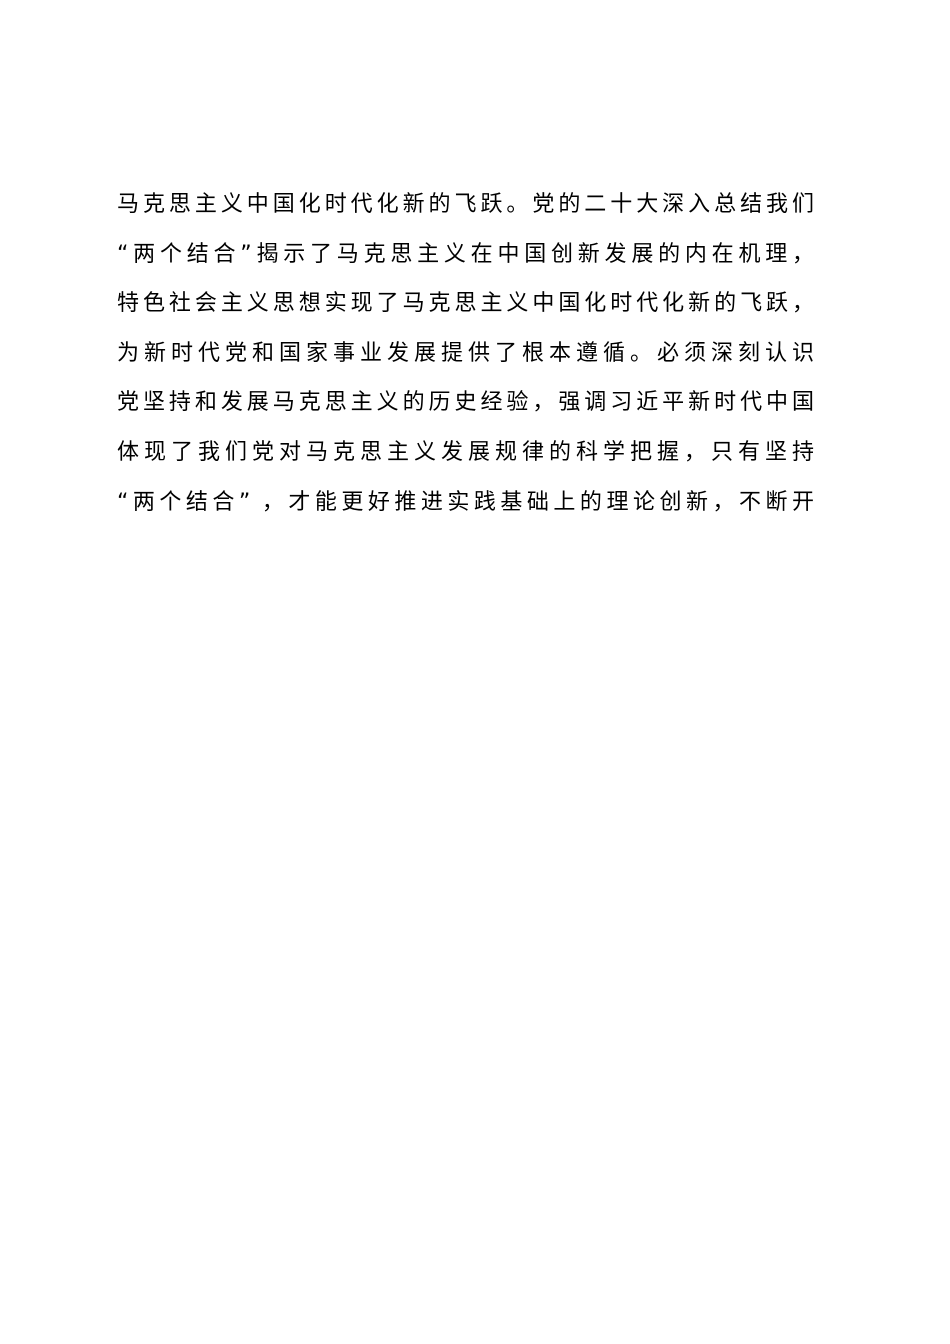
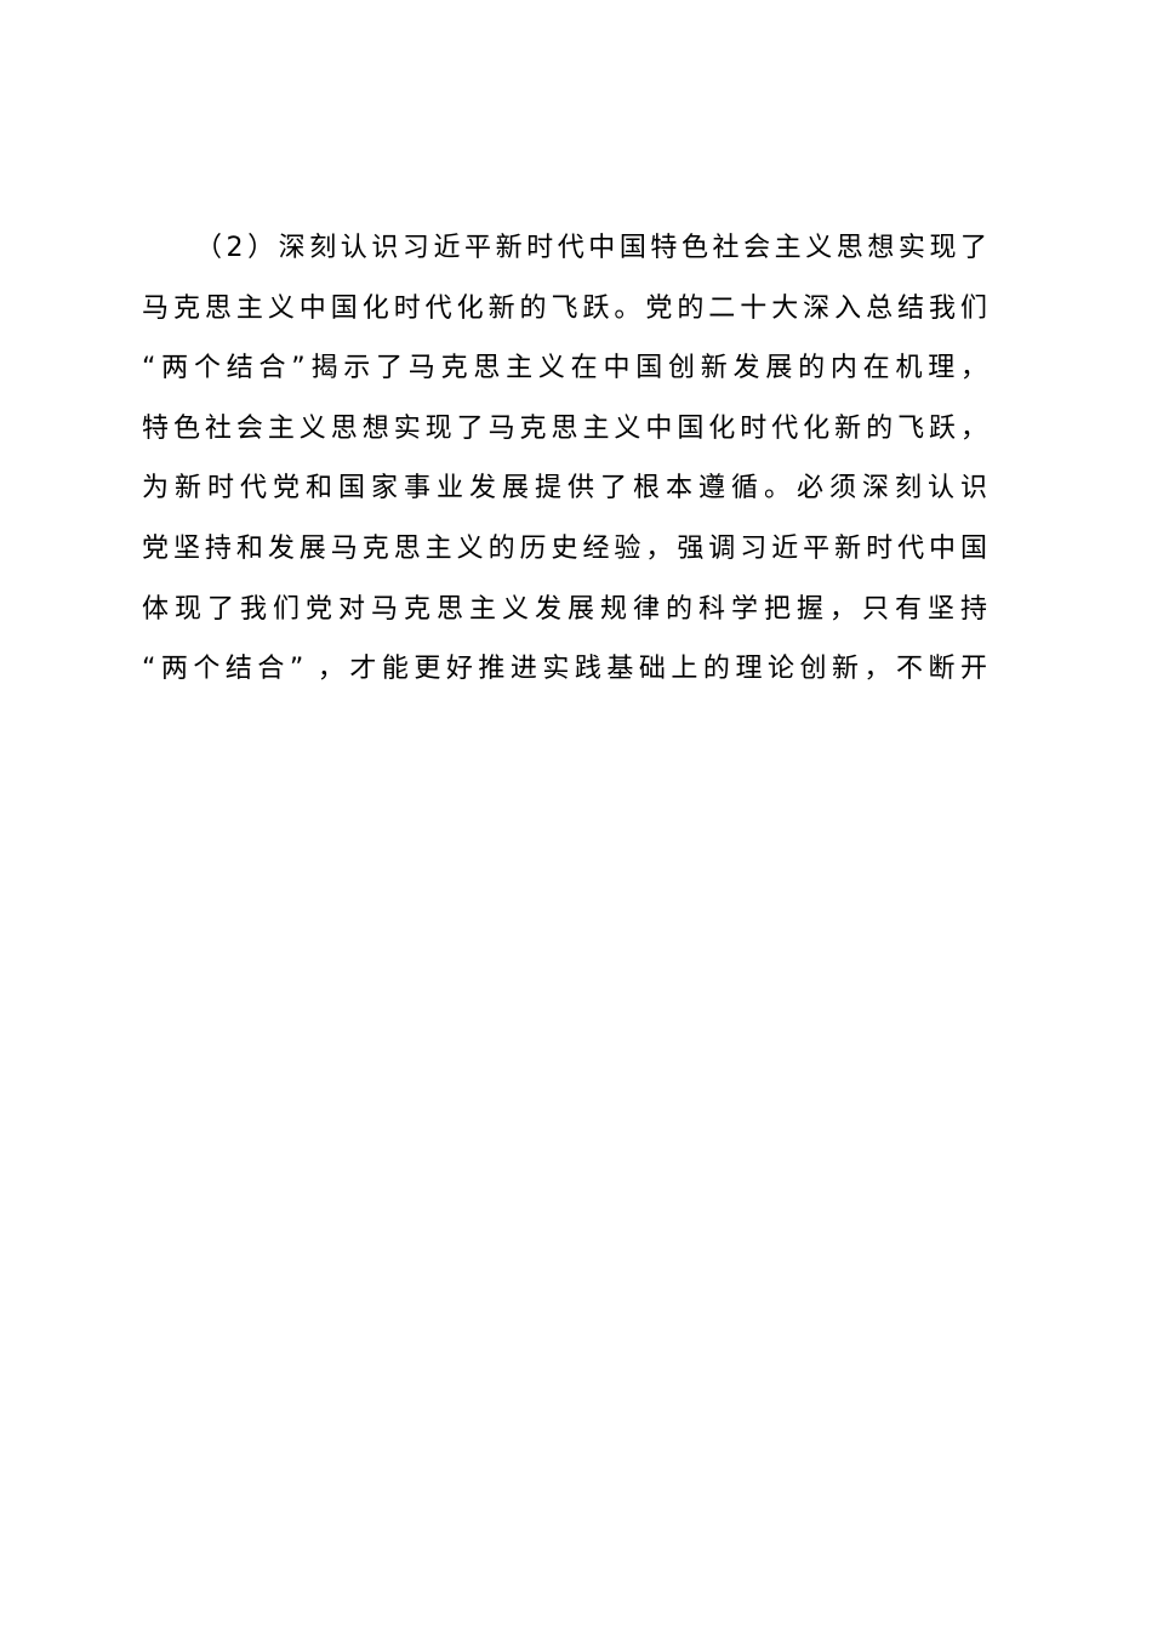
+ （2）深刻认识习近平新时代中国特色社会主义思想实现了
  马克思主义中国化时代化新的飞跃。党的二十大深入总结我们
  “两个结合”揭示了马克思主义在中国创新发展的内在机理，
  特色社会主义思想实现了马克思主义中国化时代化新的飞跃，
  为新时代党和国家事业发展提供了根本遵循。必须深刻认识
  党坚持和发展马克思主义的历史经验，强调习近平新时代中国
  体现了我们党对马克思主义发展规律的科学把握，只有坚持
  “两个结合” ，才能更好推进实践基础上的理论创新，不断开
